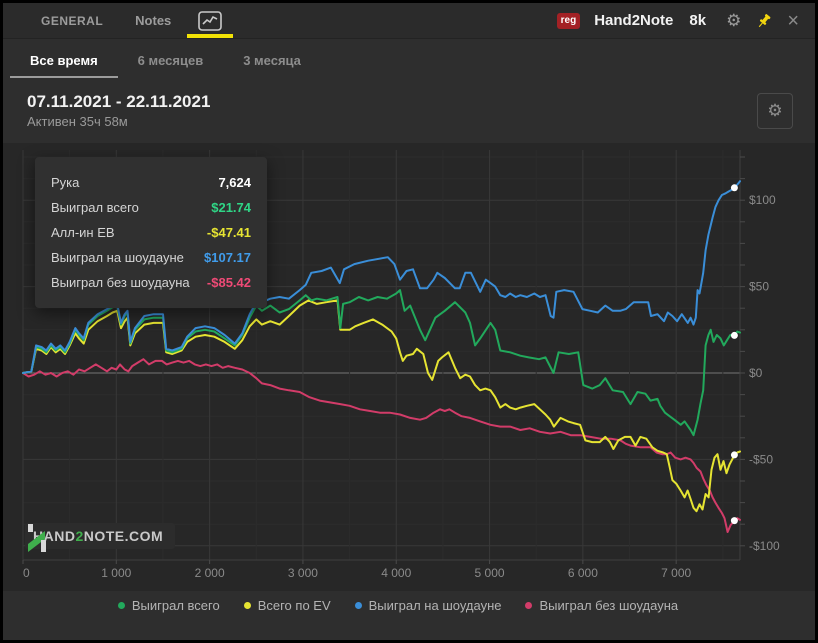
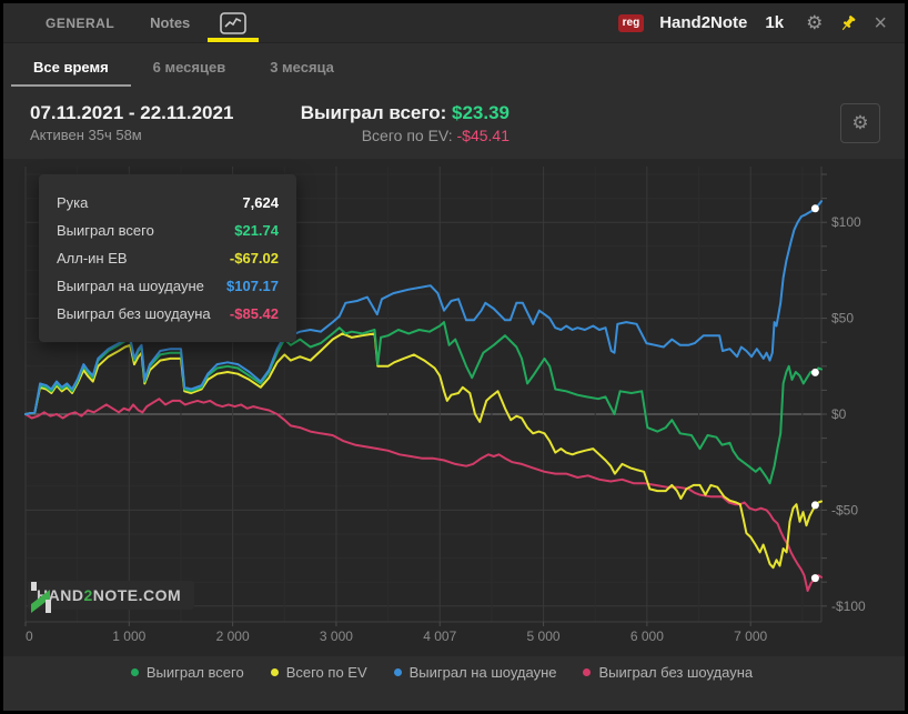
  GENERAL
  Notes
  reg
  Hand2Note
- 8k
+ 1k
  ⚙
  ×
  Все время
  6 месяцев
  3 месяца
  07.11.2021 - 22.11.2021
  Активен 35ч 58м
+ Выиграл всего: $23.39
+ Всего по EV: -$45.41
  ⚙
  $100
  $50
  $0
  -$50
  -$100
  0
  1 000
  2 000
  3 000
- 4 000
+ 4 007
  5 000
  6 000
  7 000
  Рука
  7,624
  Выиграл всего
  $21.74
  Алл-ин ЕВ
- -$47.41
+ -$67.02
  Выиграл на шоудауне
  $107.17
  Выиграл без шоудауна
  -$85.42
  HAND2NOTE.COM
  Выиграл всего
  Всего по EV
  Выиграл на шоудауне
  Выиграл без шоудауна
